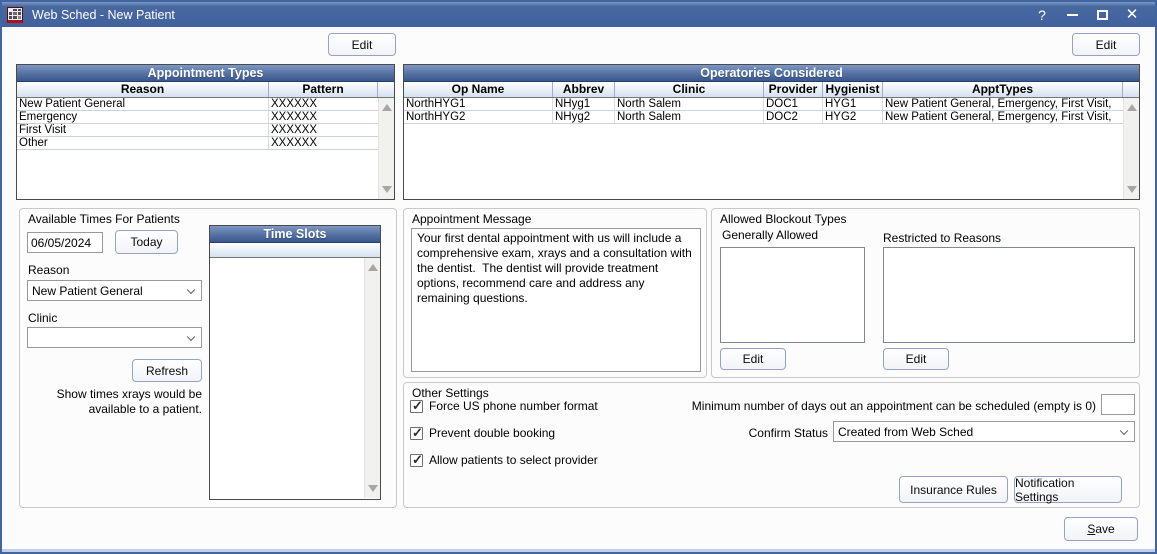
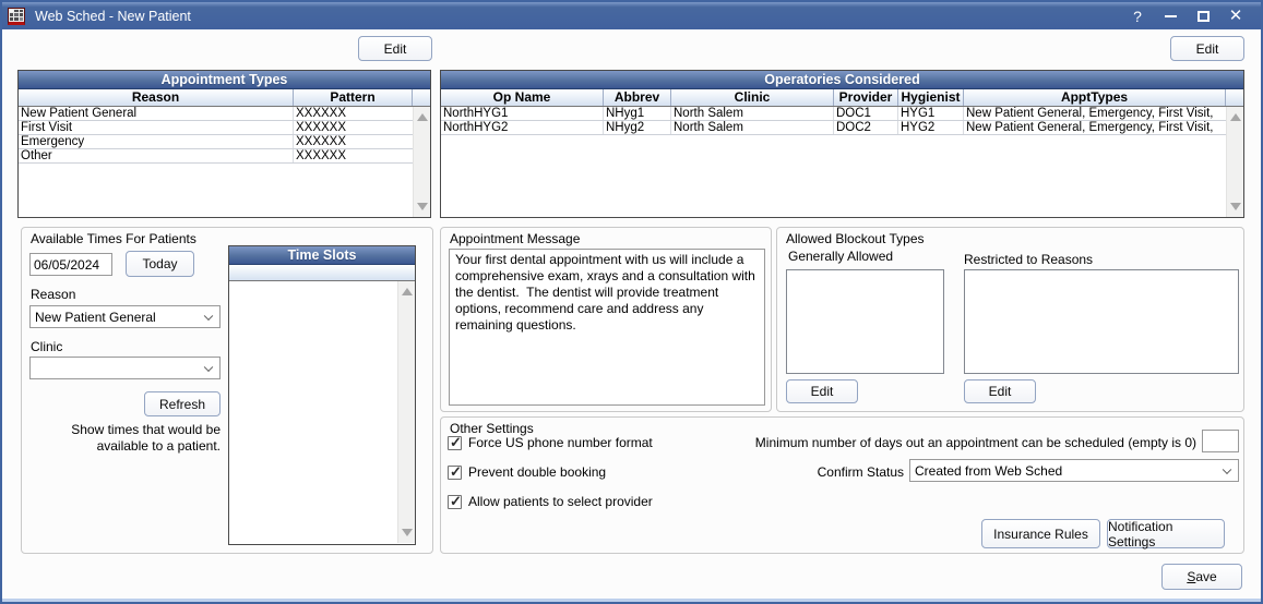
  Web Sched - New Patient
  ?
  ✕
  Edit
  Edit
  Appointment Types
  Reason
  Pattern
  New Patient General
  XXXXXX
- Emergency
+ First Visit
  XXXXXX
- First Visit
+ Emergency
  XXXXXX
  Other
  XXXXXX
  Operatories Considered
  Op Name
  Abbrev
  Clinic
  Provider
  Hygienist
  ApptTypes
  NorthHYG1
  NHyg1
  North Salem
  DOC1
  HYG1
  New Patient General, Emergency, First Visit,
  NorthHYG2
  NHyg2
  North Salem
  DOC2
  HYG2
  New Patient General, Emergency, First Visit,
  Available Times For Patients
  06/05/2024
  Today
  Reason
  New Patient General
  Clinic
  Refresh
- Show times xrays would be
+ Show times that would be
  available to a patient.
  Time Slots
  Appointment Message
  Your first dental appointment with us will include a comprehensive exam, xrays and a consultation with the dentist. The dentist will provide treatment options, recommend care and address any remaining questions.
  Allowed Blockout Types
  Generally Allowed
  Edit
  Restricted to Reasons
  Edit
  Other Settings
  Force US phone number format
  Prevent double booking
  Allow patients to select provider
  Minimum number of days out an appointment can be scheduled (empty is 0)
  Confirm Status
  Created from Web Sched
  Insurance Rules
  Notification Settings
  Save
